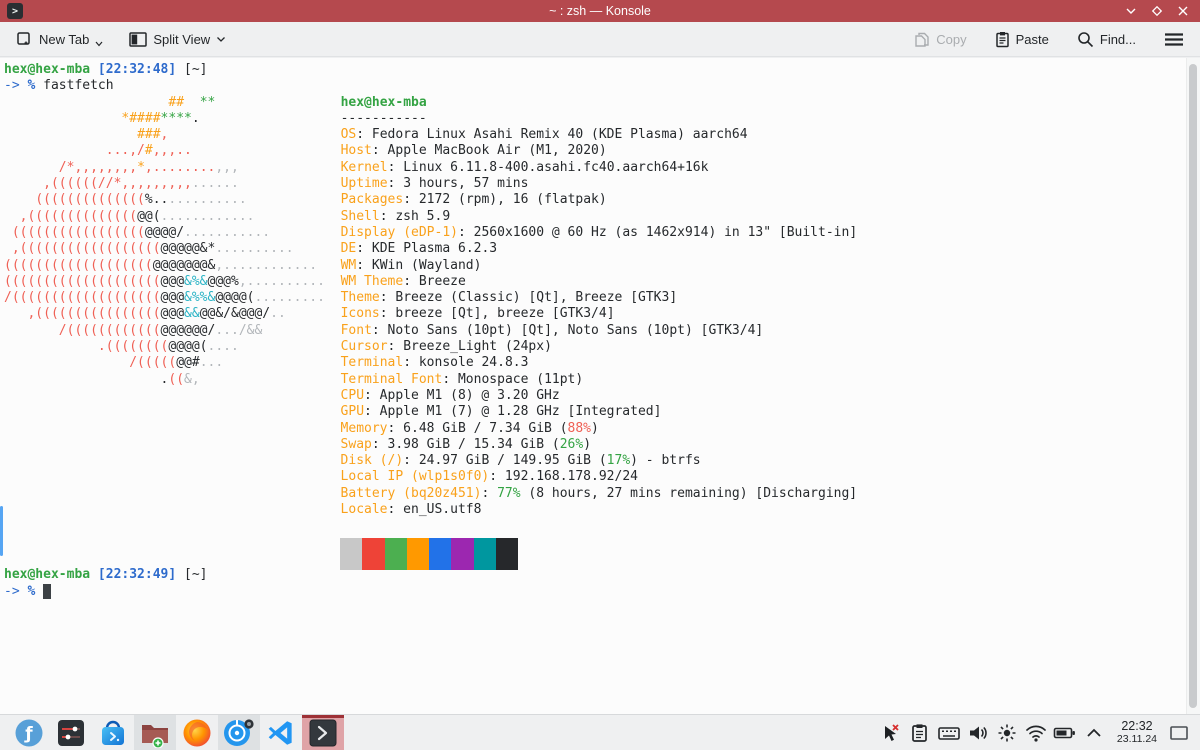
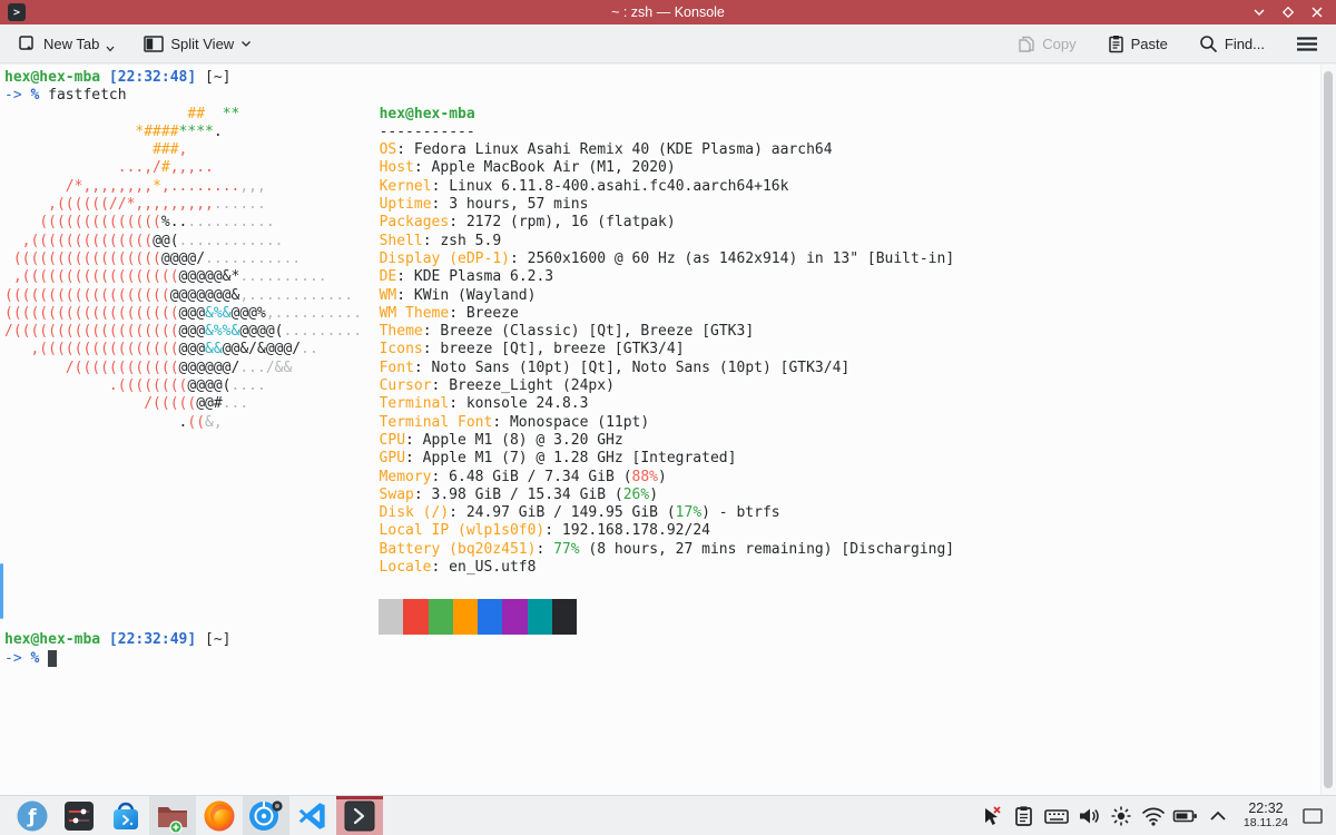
  >
  ~ : zsh — Konsole
  New Tab
  Split View
  Copy
  Paste
  Find...
  hex@hex-mba [22:32:48] [~] -> % fastfetch ## ** hex@hex-mba *####****. ----------- ###, OS: Fedora Linux Asahi Remix 40 (KDE Plasma) aarch64 ...,/#,,,.. Host: Apple MacBook Air (M1, 2020) /*,,,,,,,,*,........,,, Kernel: Linux 6.11.8-400.asahi.fc40.aarch64+16k ,((((((//*,,,,,,,,,...... Uptime: 3 hours, 57 mins ((((((((((((((%............ Packages: 2172 (rpm), 16 (flatpak) ,((((((((((((((@@(............ Shell: zsh 5.9 (((((((((((((((((@@@@/........... Display (eDP-1): 2560x1600 @ 60 Hz (as 1462x914) in 13" [Built-in] ,((((((((((((((((((@@@@@&*.......... DE: KDE Plasma 6.2.3 (((((((((((((((((((@@@@@@@&,............ WM: KWin (Wayland) ((((((((((((((((((((@@@&%&@@@%,.......... WM Theme: Breeze /(((((((((((((((((((@@@&%%&@@@@(......... Theme: Breeze (Classic) [Qt], Breeze [GTK3] ,((((((((((((((((@@@&&@@&/&@@@/.. Icons: breeze [Qt], breeze [GTK3/4] /((((((((((((@@@@@@/.../&& Font: Noto Sans (10pt) [Qt], Noto Sans (10pt) [GTK3/4] .((((((((@@@@(.... Cursor: Breeze_Light (24px) /(((((@@#... Terminal: konsole 24.8.3 .((&, Terminal Font: Monospace (11pt) CPU: Apple M1 (8) @ 3.20 GHz GPU: Apple M1 (7) @ 1.28 GHz [Integrated] Memory: 6.48 GiB / 7.34 GiB (88%) Swap: 3.98 GiB / 15.34 GiB (26%) Disk (/): 24.97 GiB / 149.95 GiB (17%) - btrfs Local IP (wlp1s0f0): 192.168.178.92/24 Battery (bq20z451): 77% (8 hours, 27 mins remaining) [Discharging] Locale: en_US.utf8 hex@hex-mba [22:32:49] [~] -> %
  ƒ
  22:32
- 23.11.24
+ 18.11.24
